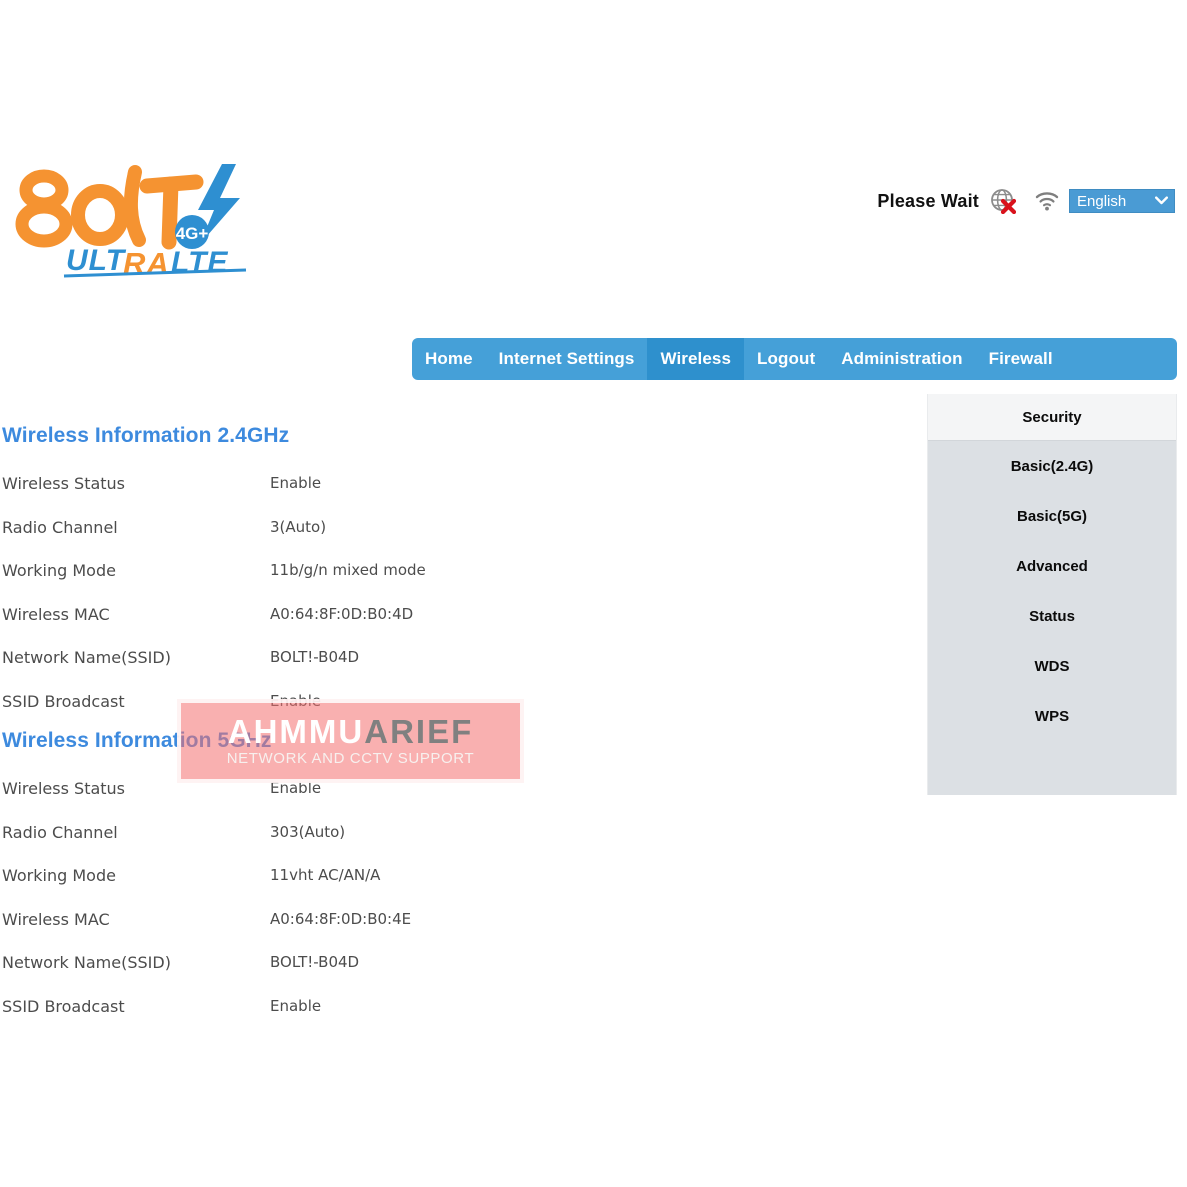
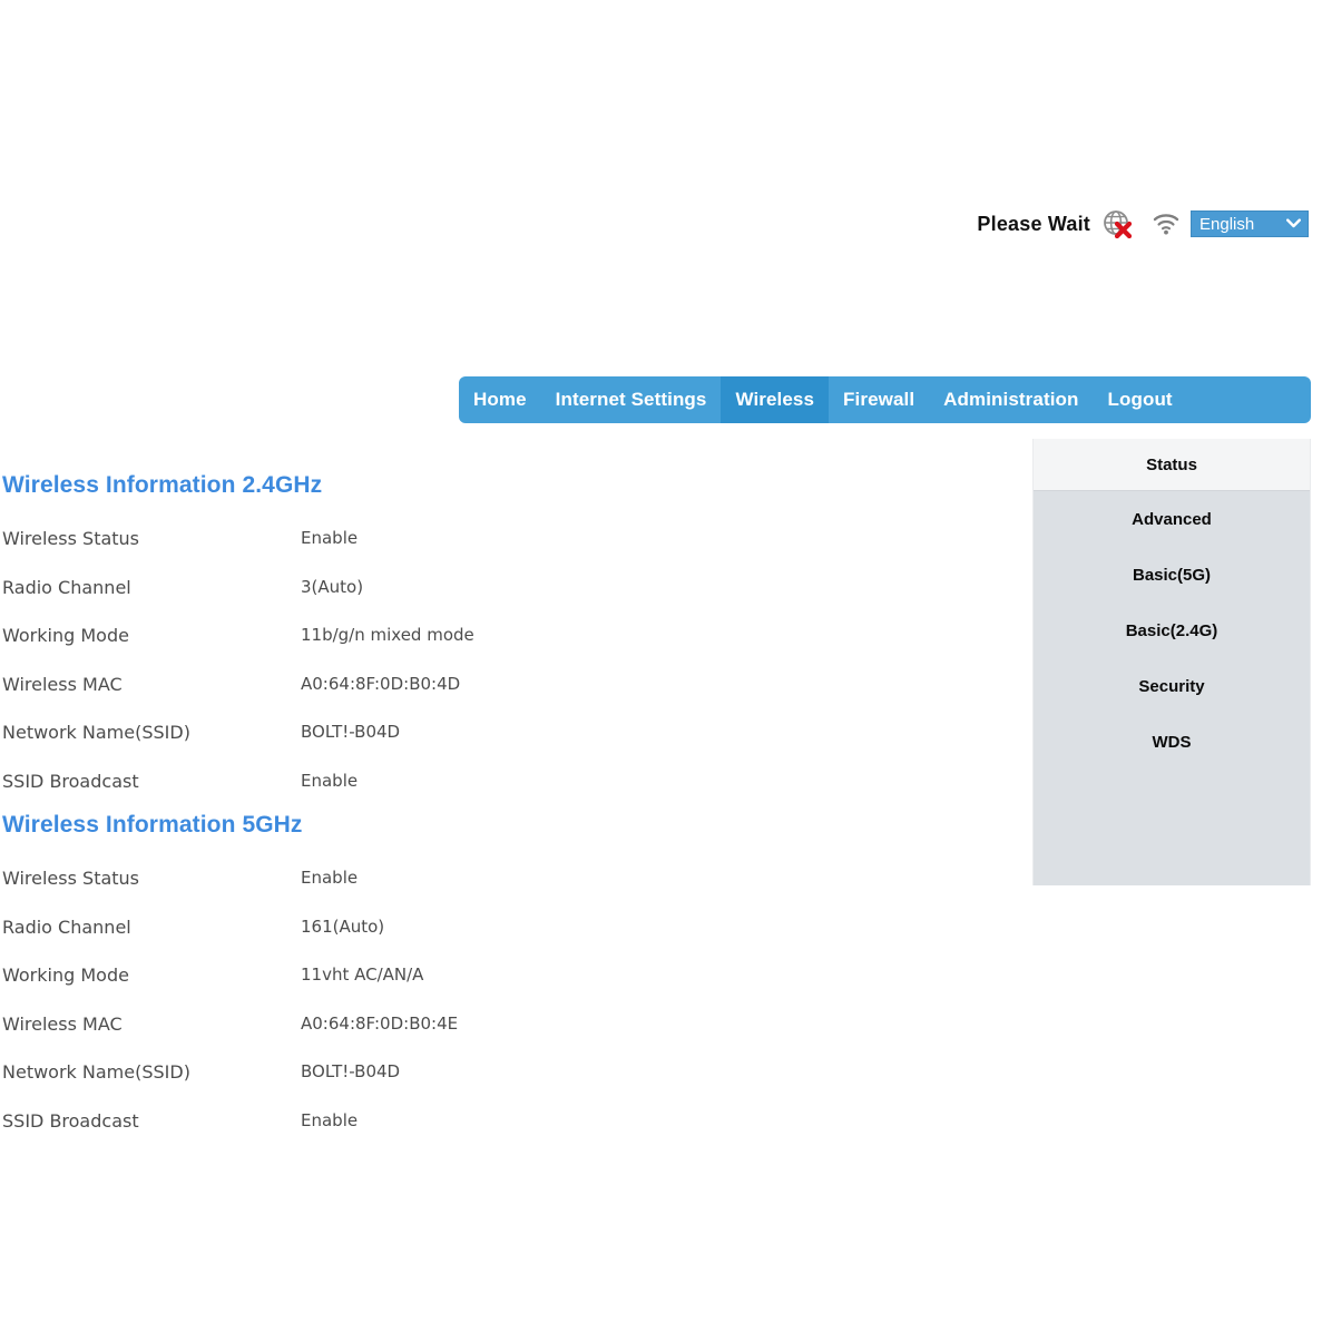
- 4G+
- ULT
- RA
- LTE
  Please Wait
  English
  Home
  Internet Settings
  Wireless
- Logout
+ Firewall
  Administration
- Firewall
+ Logout
- Security
+ Status
- Basic(2.4G)
+ Advanced
  Basic(5G)
- Advanced
+ Basic(2.4G)
- Status
+ Security
  WDS
- WPS
  Wireless Information 2.4GHz
  Wireless Status
  Enable
  Radio Channel
  3(Auto)
  Working Mode
  11b/g/n mixed mode
  Wireless MAC
  A0:64:8F:0D:B0:4D
  Network Name(SSID)
  BOLT!-B04D
  SSID Broadcast
  Enable
  Wireless Information 5GHz
  Wireless Status
  Enable
  Radio Channel
- 303(Auto)
+ 161(Auto)
  Working Mode
  11vht AC/AN/A
  Wireless MAC
  A0:64:8F:0D:B0:4E
  Network Name(SSID)
  BOLT!-B04D
  SSID Broadcast
  Enable
- AHMMUARIEF
- NETWORK AND CCTV SUPPORT
